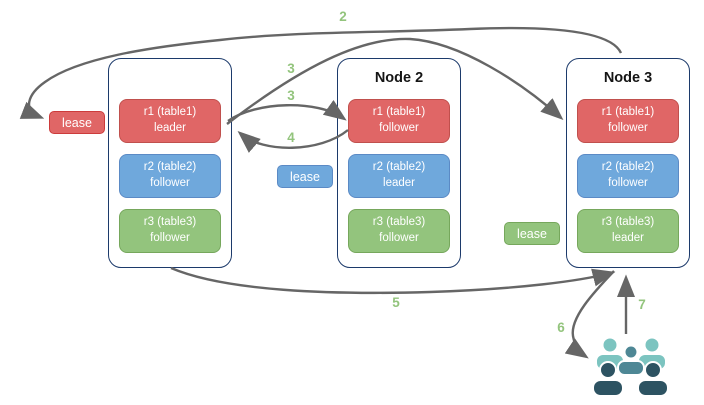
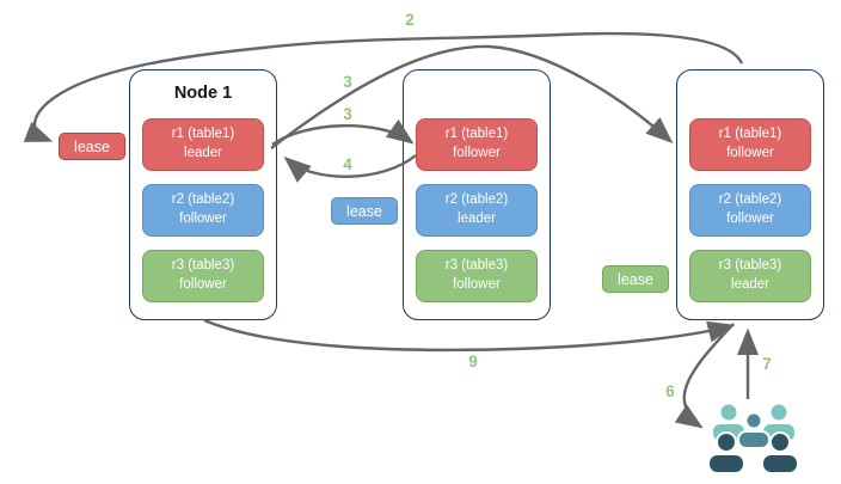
+ Node 1
  r1 (table1)
  leader
  r2 (table2)
  follower
  r3 (table3)
  follower
- Node 2
  r1 (table1)
  follower
  r2 (table2)
  leader
  r3 (table3)
  follower
- Node 3
  r1 (table1)
  follower
  r2 (table2)
  follower
  r3 (table3)
  leader
  lease
  lease
  lease
  2
  3
  3
  4
- 5
+ 9
  6
  7
